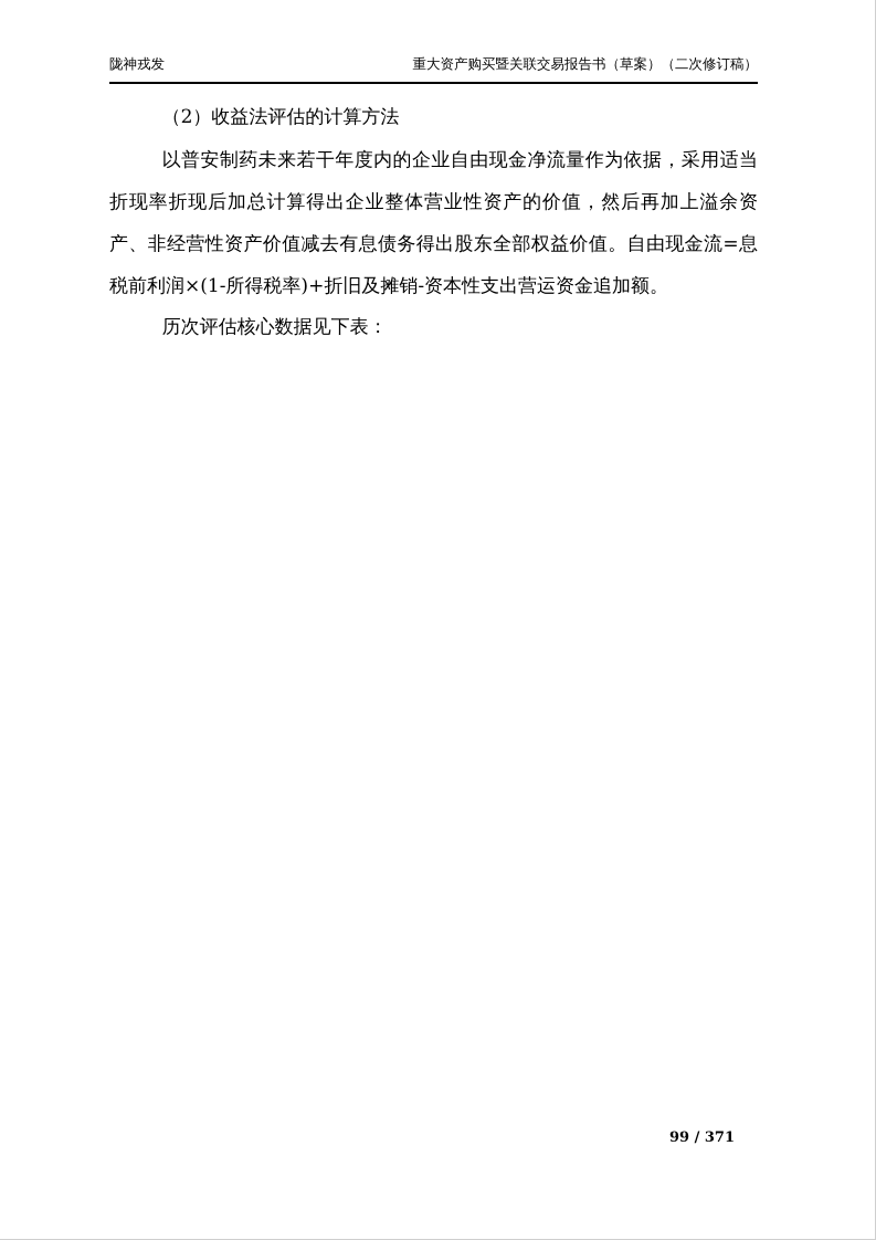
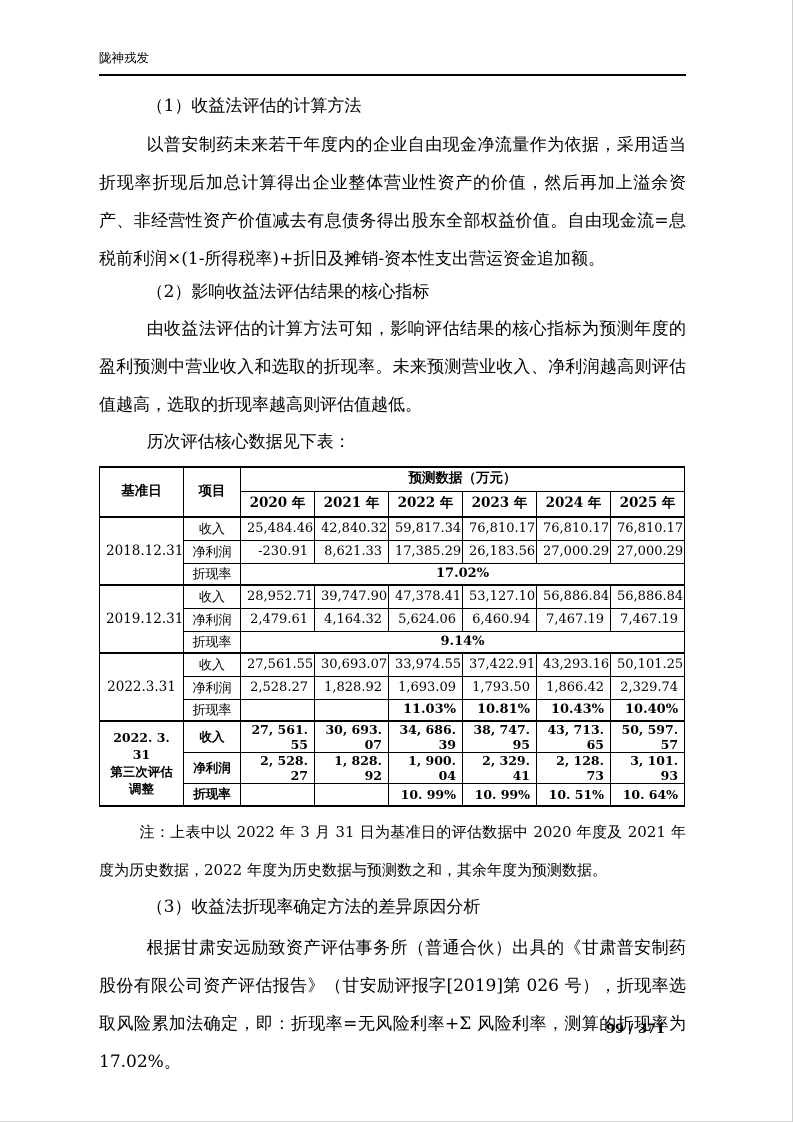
  陇神戎发
- 重大资产购买暨关联交易报告书（草案）（二次修订稿）
- （2）收益法评估的计算方法
+ （1）收益法评估的计算方法
  以普安制药未来若干年度内的企业自由现金净流量作为依据，采用适当折现率折现后加总计算得出企业整体营业性资产的价值，然后再加上溢余资产、非经营性资产价值减去有息债务得出股东全部权益价值。自由现金流=息税前利润×(1-所得税率)+折旧及摊销-资本性支出营运资金追加额。
+ （2）影响收益法评估结果的核心指标
+ 由收益法评估的计算方法可知，影响评估结果的核心指标为预测年度的盈利预测中营业收入和选取的折现率。未来预测营业收入、净利润越高则评估值越高，选取的折现率越高则评估值越低。
  历次评估核心数据见下表：
+ 基准日	项目	预测数据（万元）
+ 2020 年	2021 年	2022 年	2023 年	2024 年	2025 年
+ 2018.12.31	收入	25,484.46	42,840.32	59,817.34	76,810.17	76,810.17	76,810.17
+ 净利润	-230.91	8,621.33	17,385.29	26,183.56	27,000.29	27,000.29
+ 折现率	17.02%
+ 2019.12.31	收入	28,952.71	39,747.90	47,378.41	53,127.10	56,886.84	56,886.84
+ 净利润	2,479.61	4,164.32	5,624.06	6,460.94	7,467.19	7,467.19
+ 折现率	9.14%
+ 2022.3.31	收入	27,561.55	30,693.07	33,974.55	37,422.91	43,293.16	50,101.25
+ 净利润	2,528.27	1,828.92	1,693.09	1,793.50	1,866.42	2,329.74
+ 折现率			11.03%	10.81%	10.43%	10.40%
+ 2022. 3. 31 第三次评估 调整	收入	27, 561. 55	30, 693. 07	34, 686. 39	38, 747. 95	43, 713. 65	50, 597. 57
+ 净利润	2, 528. 27	1, 828. 92	1, 900. 04	2, 329. 41	2, 128. 73	3, 101. 93
+ 折现率			10. 99%	10. 99%	10. 51%	10. 64%
+ 注：上表中以 2022 年 3 月 31 日为基准日的评估数据中 2020 年度及 2021 年度为历史数据，2022 年度为历史数据与预测数之和，其余年度为预测数据。
+ （3）收益法折现率确定方法的差异原因分析
+ 根据甘肃安远励致资产评估事务所（普通合伙）出具的《甘肃普安制药股份有限公司资产评估报告》（甘安励评报字[2019]第 026 号），折现率选取风险累加法确定，即：折现率=无风险利率+Σ 风险利率，测算的折现率为 17.02%。
  99 / 371
